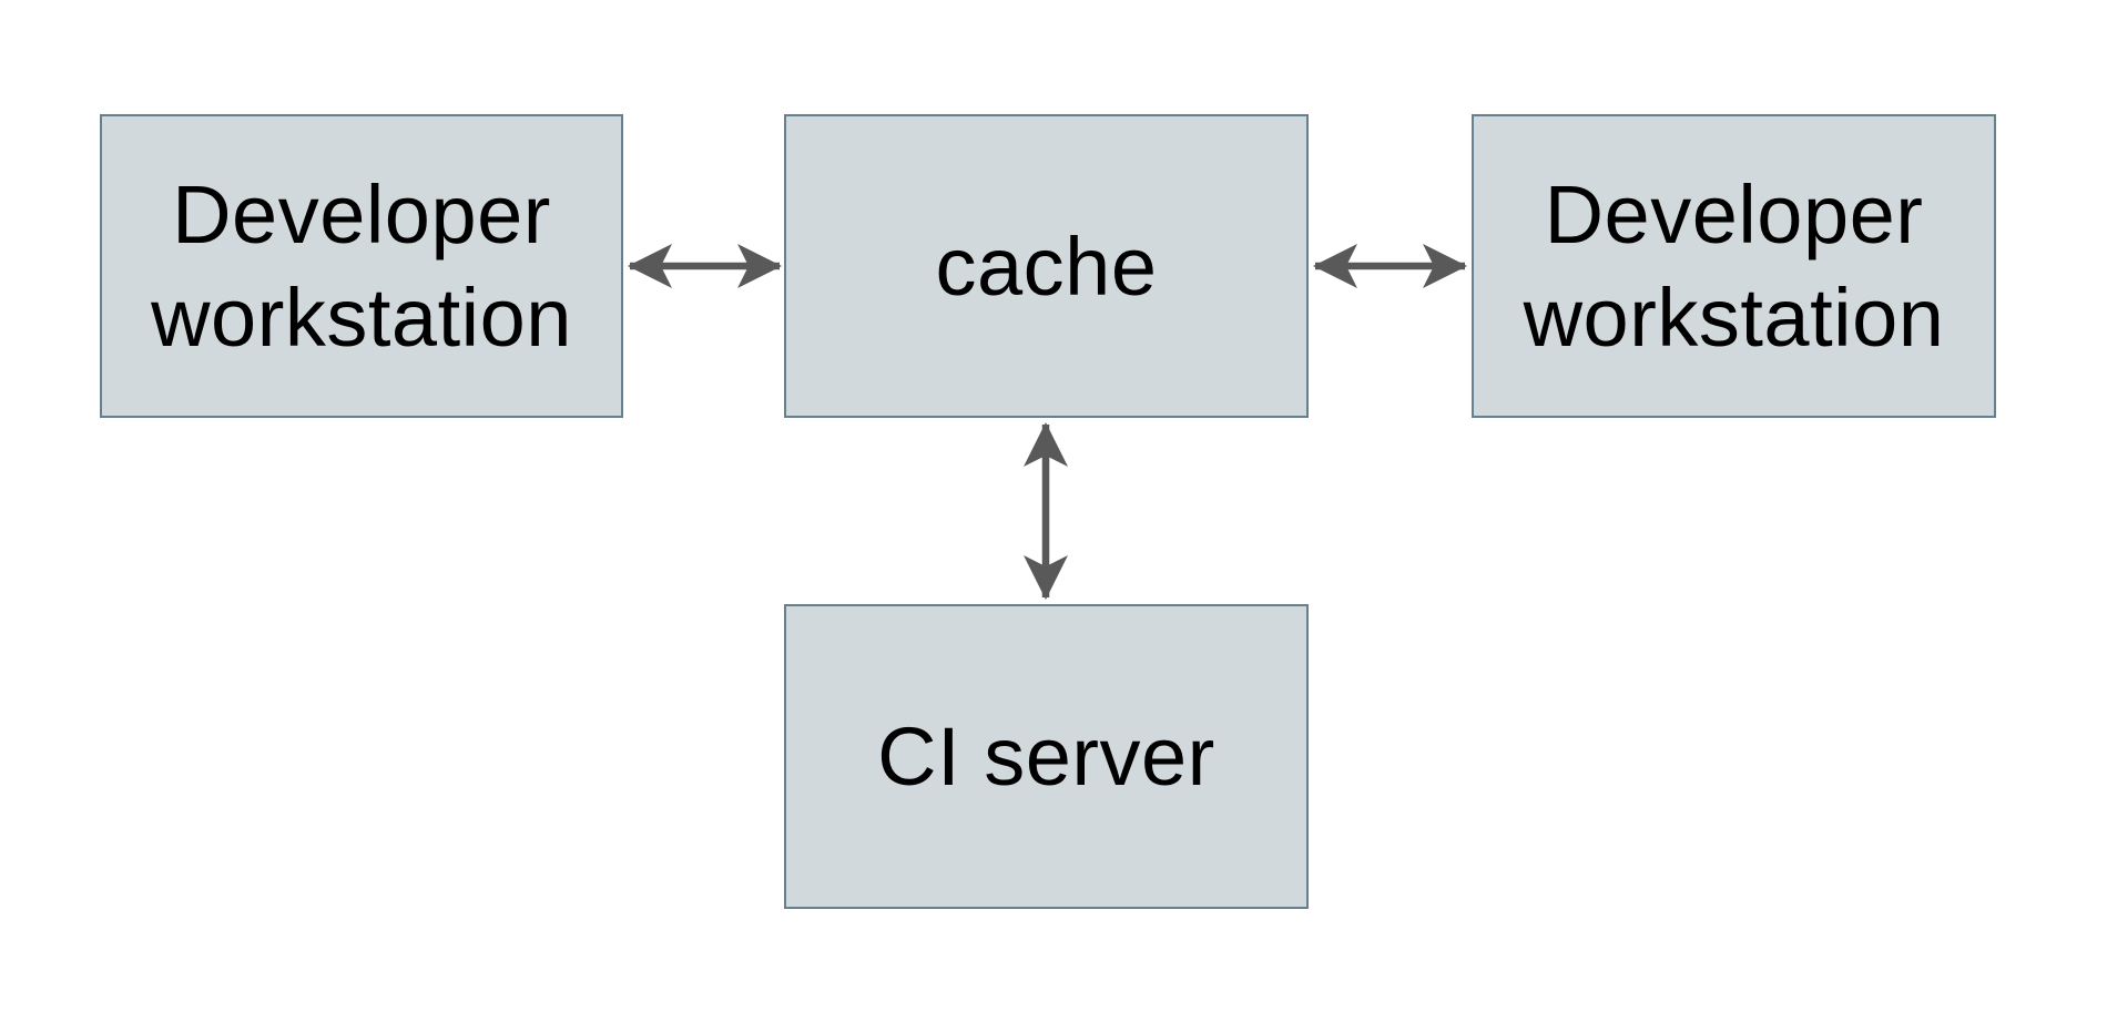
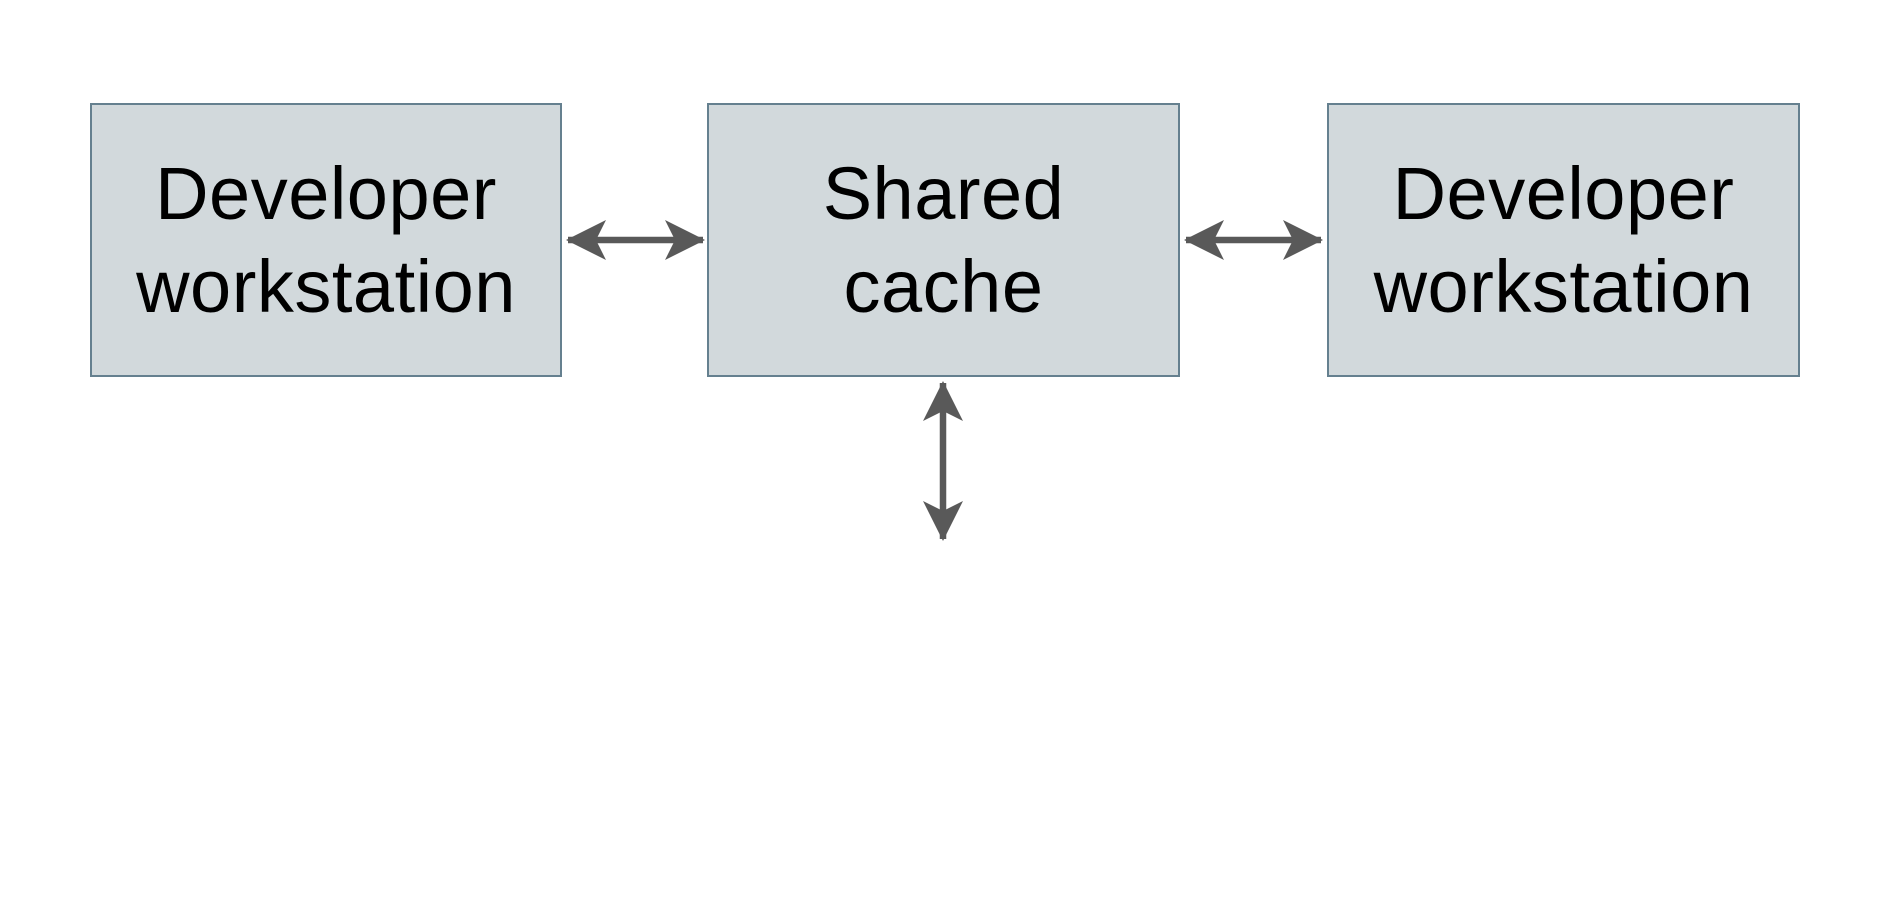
  Developer
  workstation
+ Shared
  cache
  Developer
  workstation
- CI server
